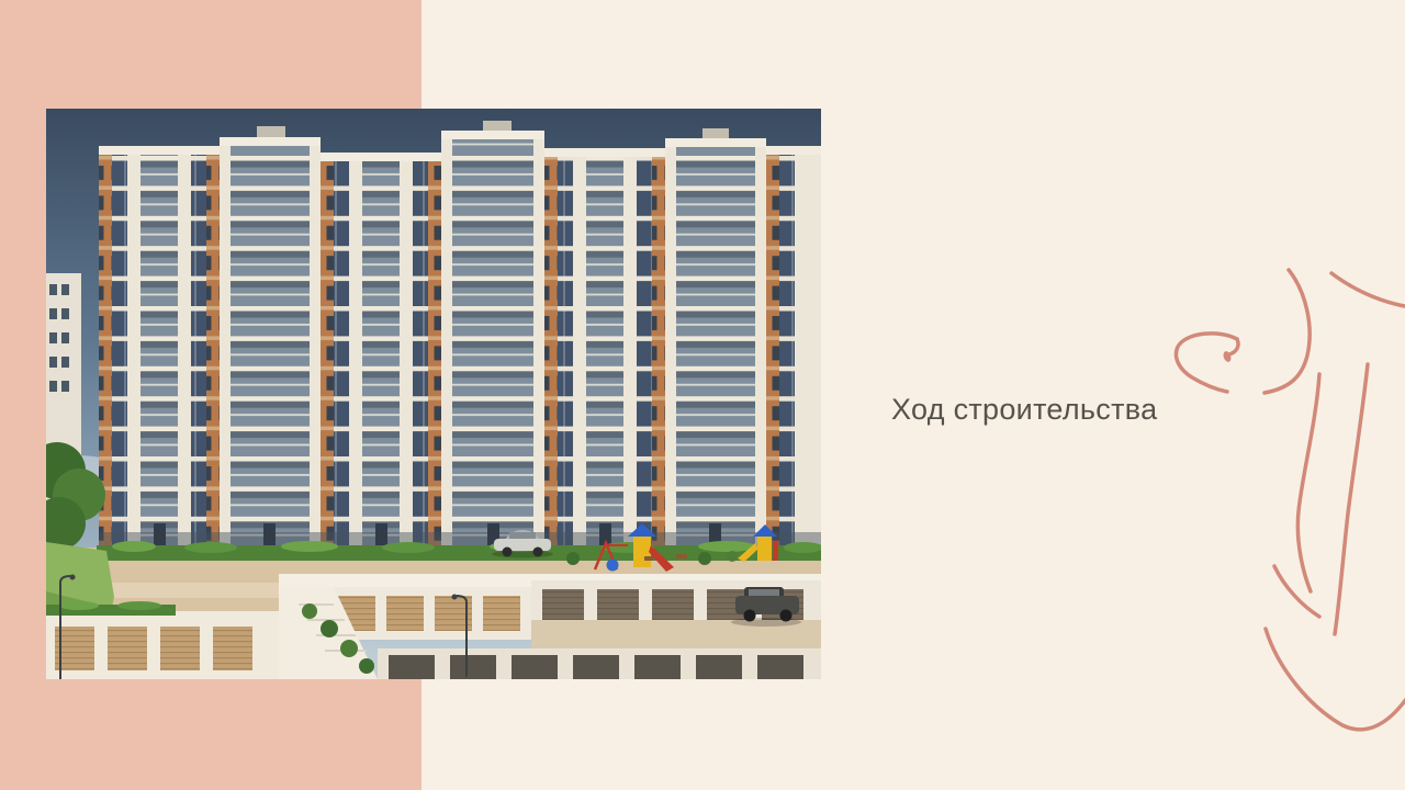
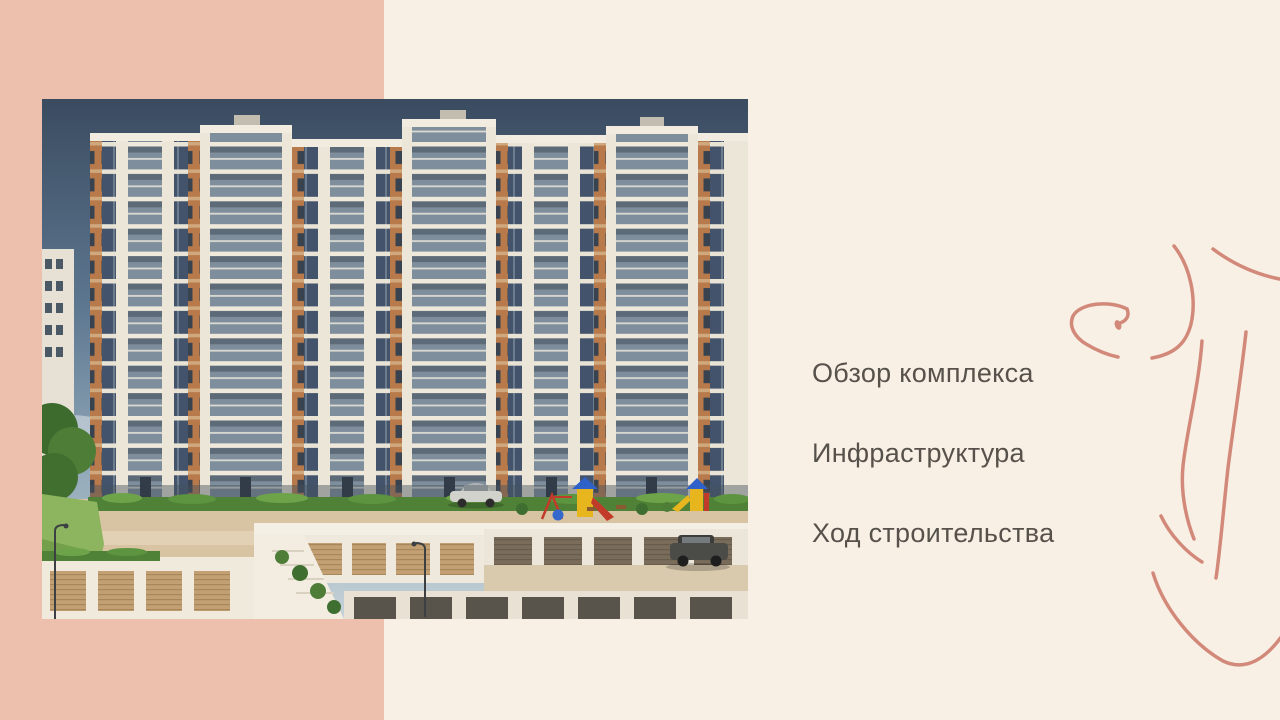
+ Обзор комплекса
+ Инфраструктура
  Ход строительства
